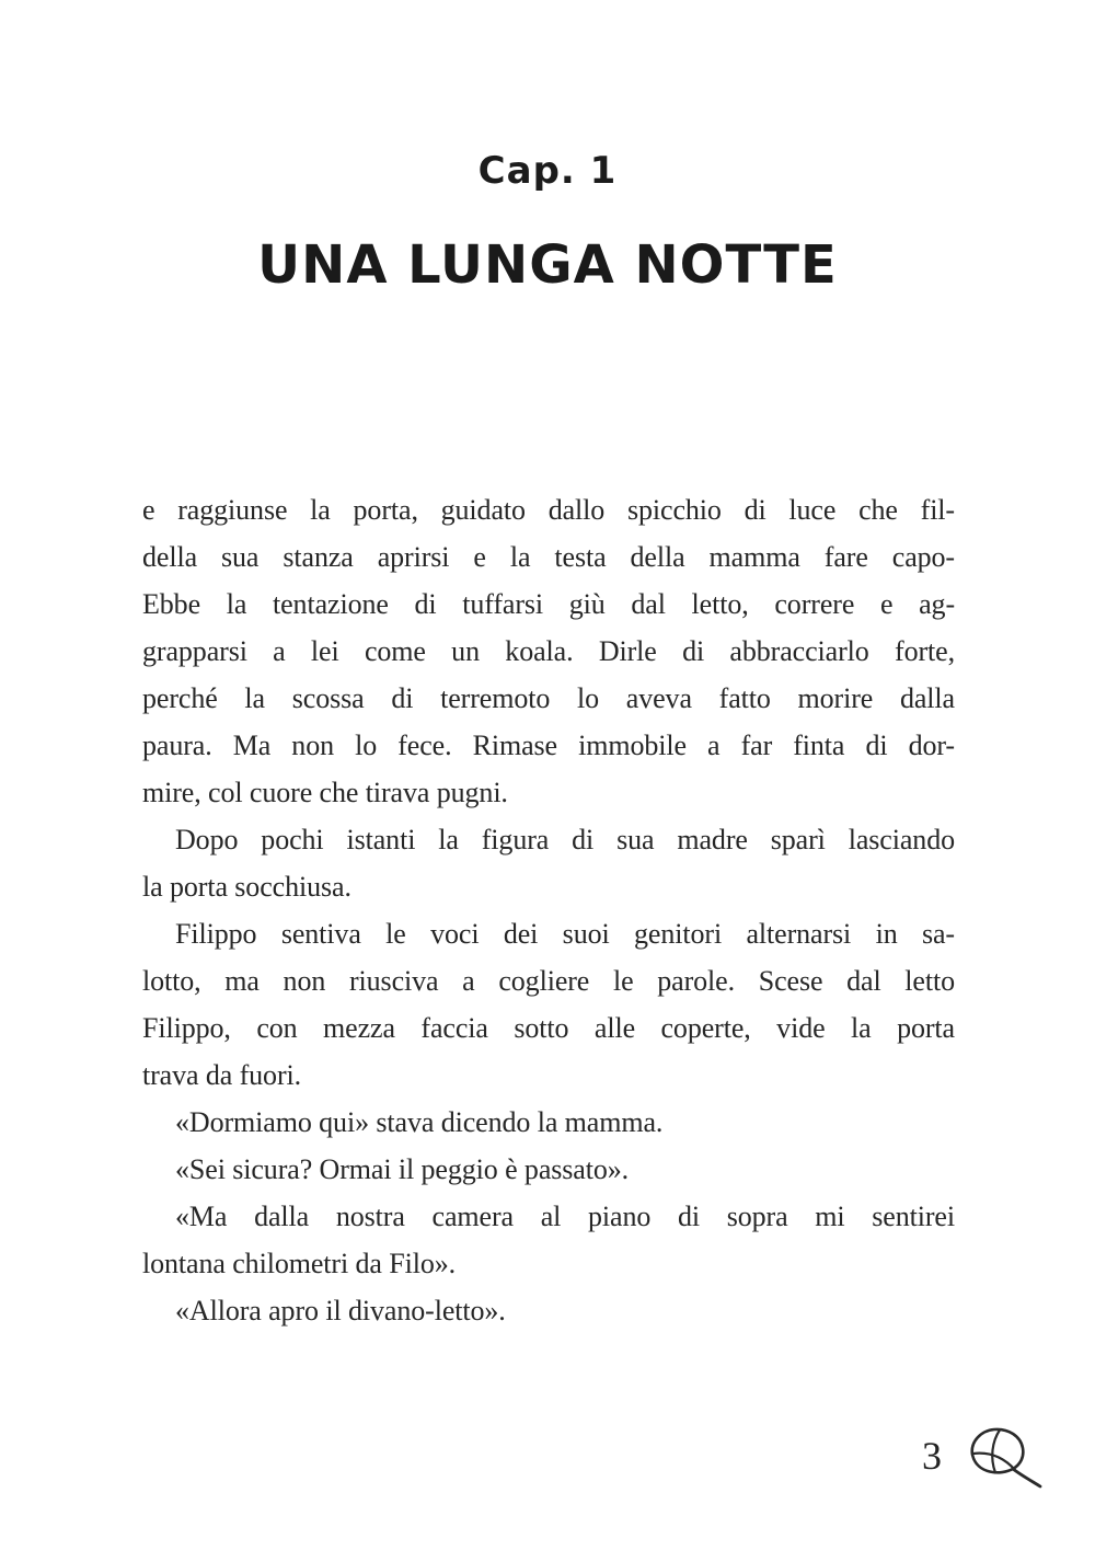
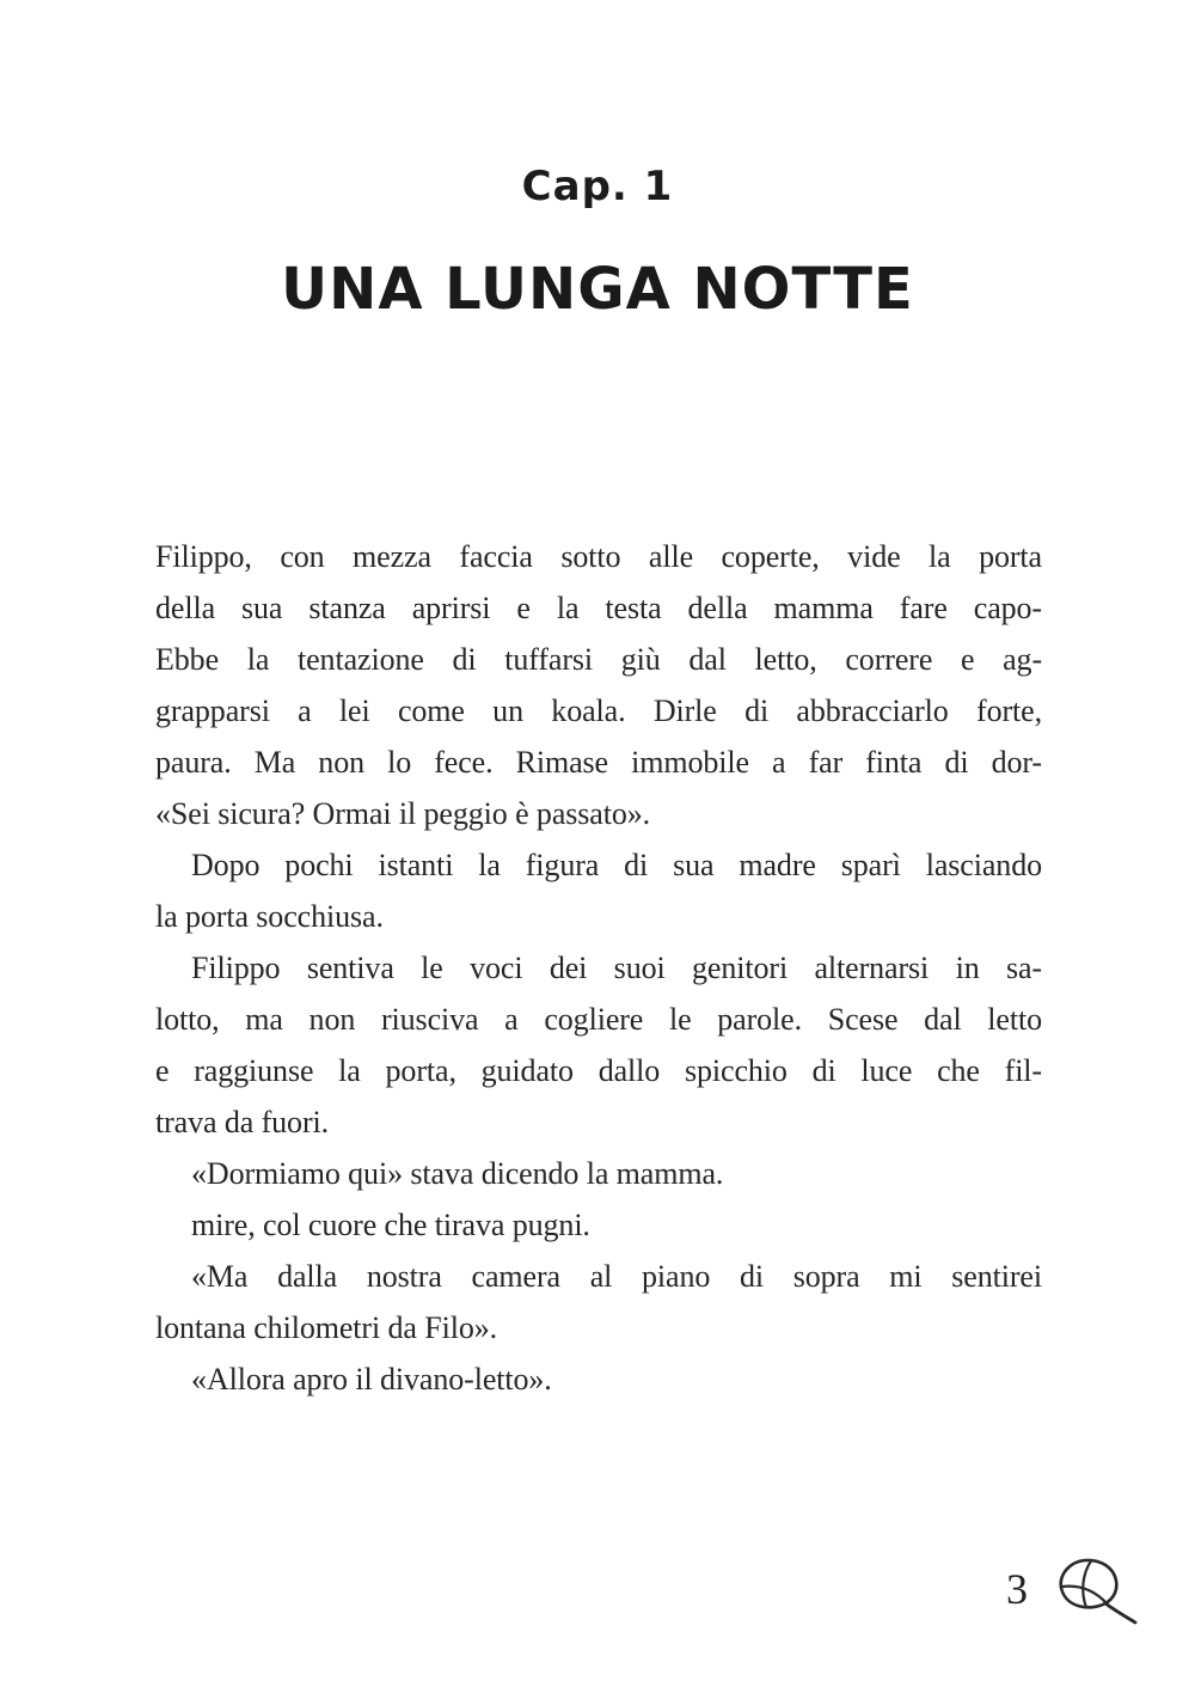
  Cap. 1
  UNA LUNGA NOTTE
- e raggiunse la porta, guidato dallo spicchio di luce che fil-
+ Filippo, con mezza faccia sotto alle coperte, vide la porta
  della sua stanza aprirsi e la testa della mamma fare capo-
  Ebbe la tentazione di tuffarsi giù dal letto, correre e ag-
  grapparsi a lei come un koala. Dirle di abbracciarlo forte,
- perché la scossa di terremoto lo aveva fatto morire dalla
  paura. Ma non lo fece. Rimase immobile a far finta di dor-
- mire, col cuore che tirava pugni.
+ «Sei sicura? Ormai il peggio è passato».
  Dopo pochi istanti la figura di sua madre sparì lasciando
  la porta socchiusa.
  Filippo sentiva le voci dei suoi genitori alternarsi in sa-
  lotto, ma non riusciva a cogliere le parole. Scese dal letto
- Filippo, con mezza faccia sotto alle coperte, vide la porta
+ e raggiunse la porta, guidato dallo spicchio di luce che fil-
  trava da fuori.
  «Dormiamo qui» stava dicendo la mamma.
- «Sei sicura? Ormai il peggio è passato».
+ mire, col cuore che tirava pugni.
  «Ma dalla nostra camera al piano di sopra mi sentirei
  lontana chilometri da Filo».
  «Allora apro il divano-letto».
  3
